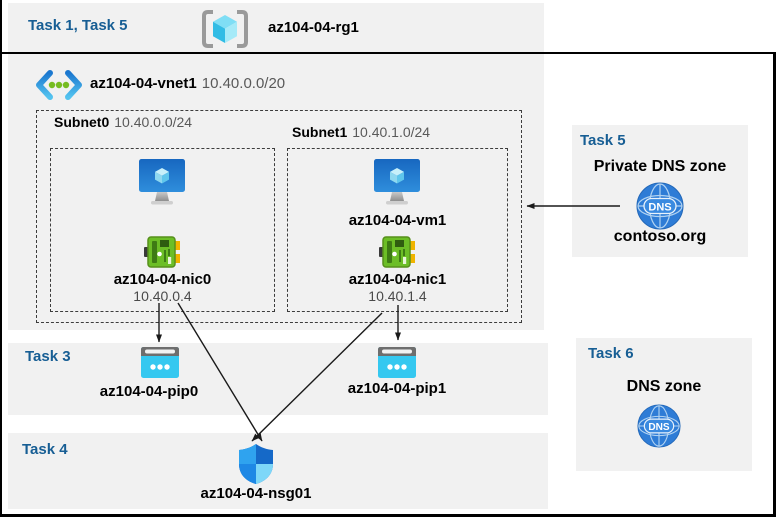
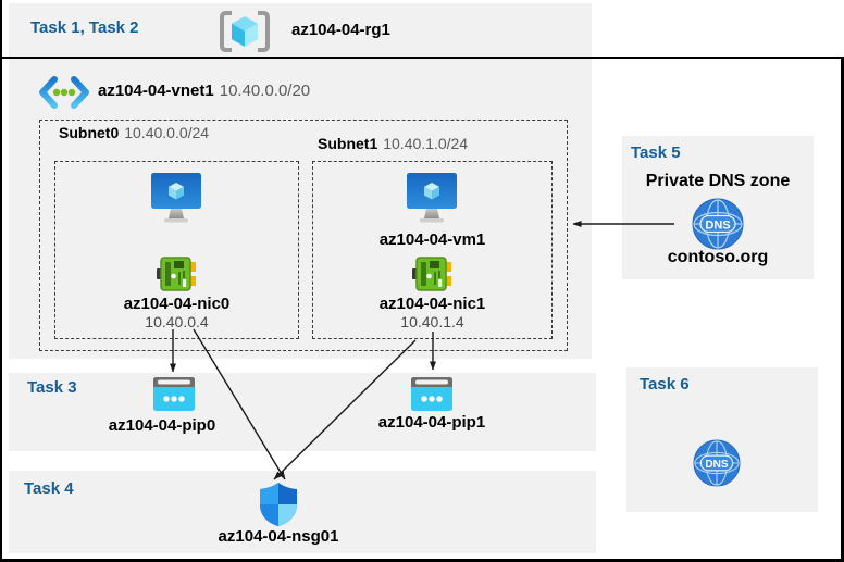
- Task 1, Task 5
+ Task 1, Task 2
  az104-04-rg1
  az104-04-vnet1 10.40.0.0/20
  Subnet0 10.40.0.0/24
  Subnet1 10.40.1.0/24
  az104-04-vm1
  az104-04-nic0
  az104-04-nic1
  10.40.0.4
  10.40.1.4
  Task 5
  Private DNS zone
  DNS
  contoso.org
  Task 3
  az104-04-pip0
  az104-04-pip1
  Task 6
- DNS zone
  DNS
  Task 4
  az104-04-nsg01
